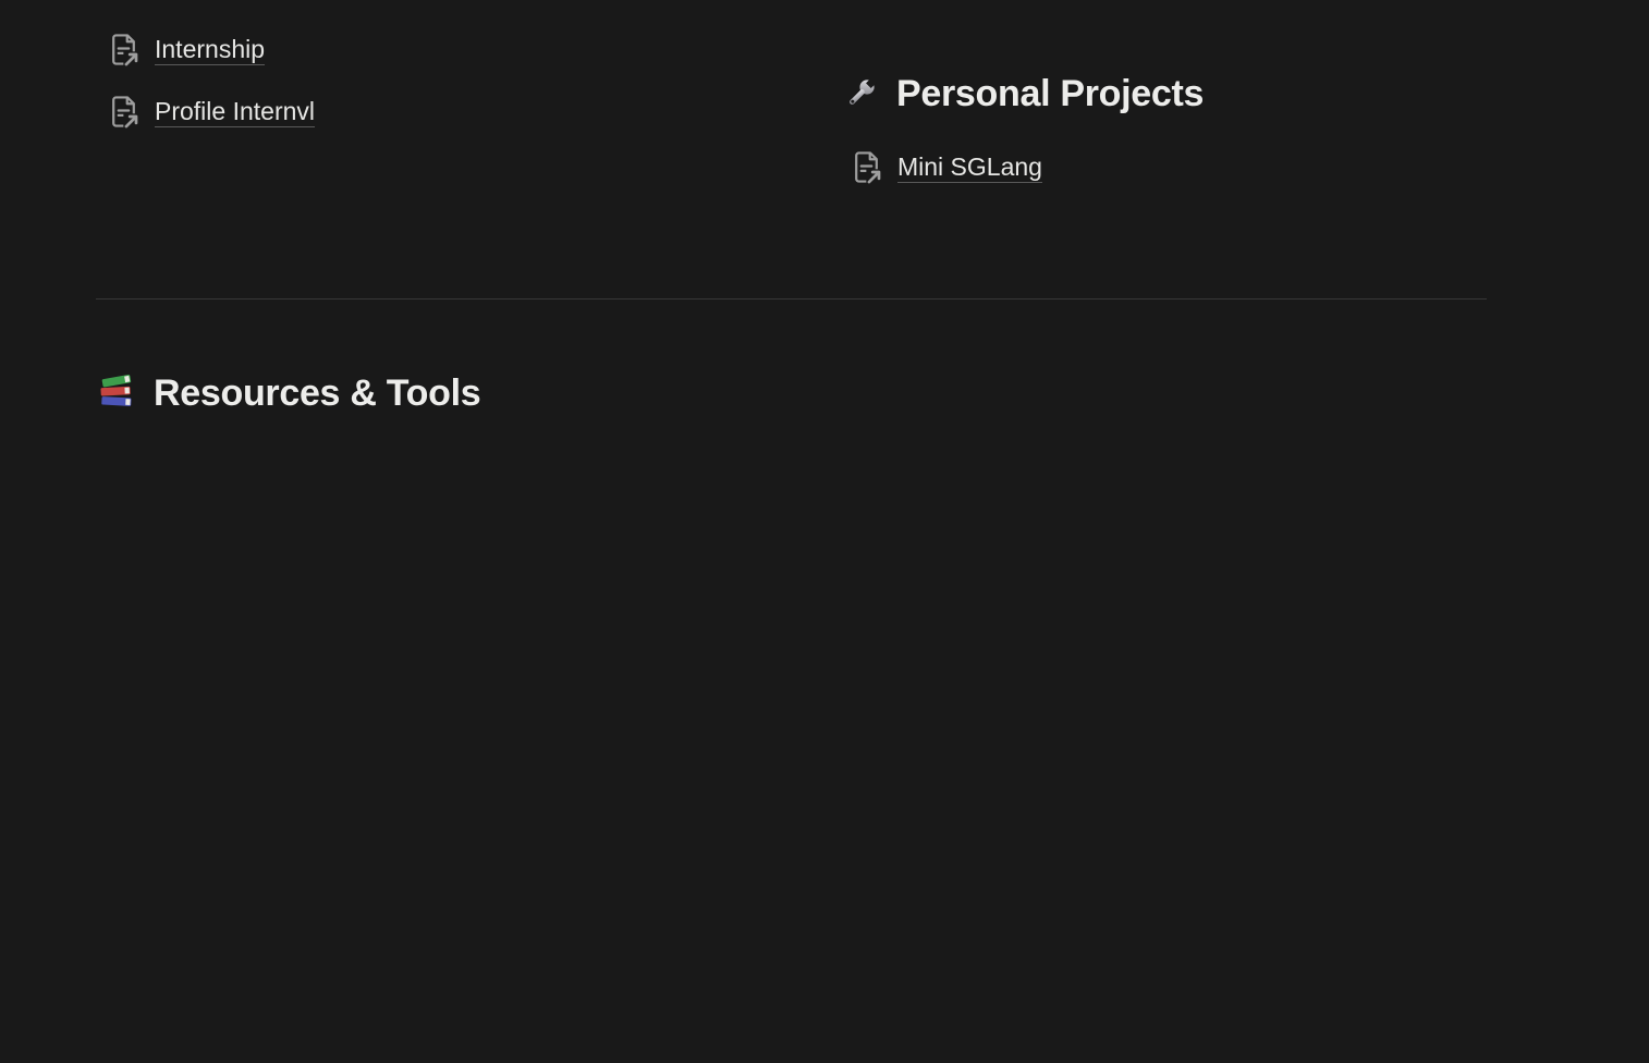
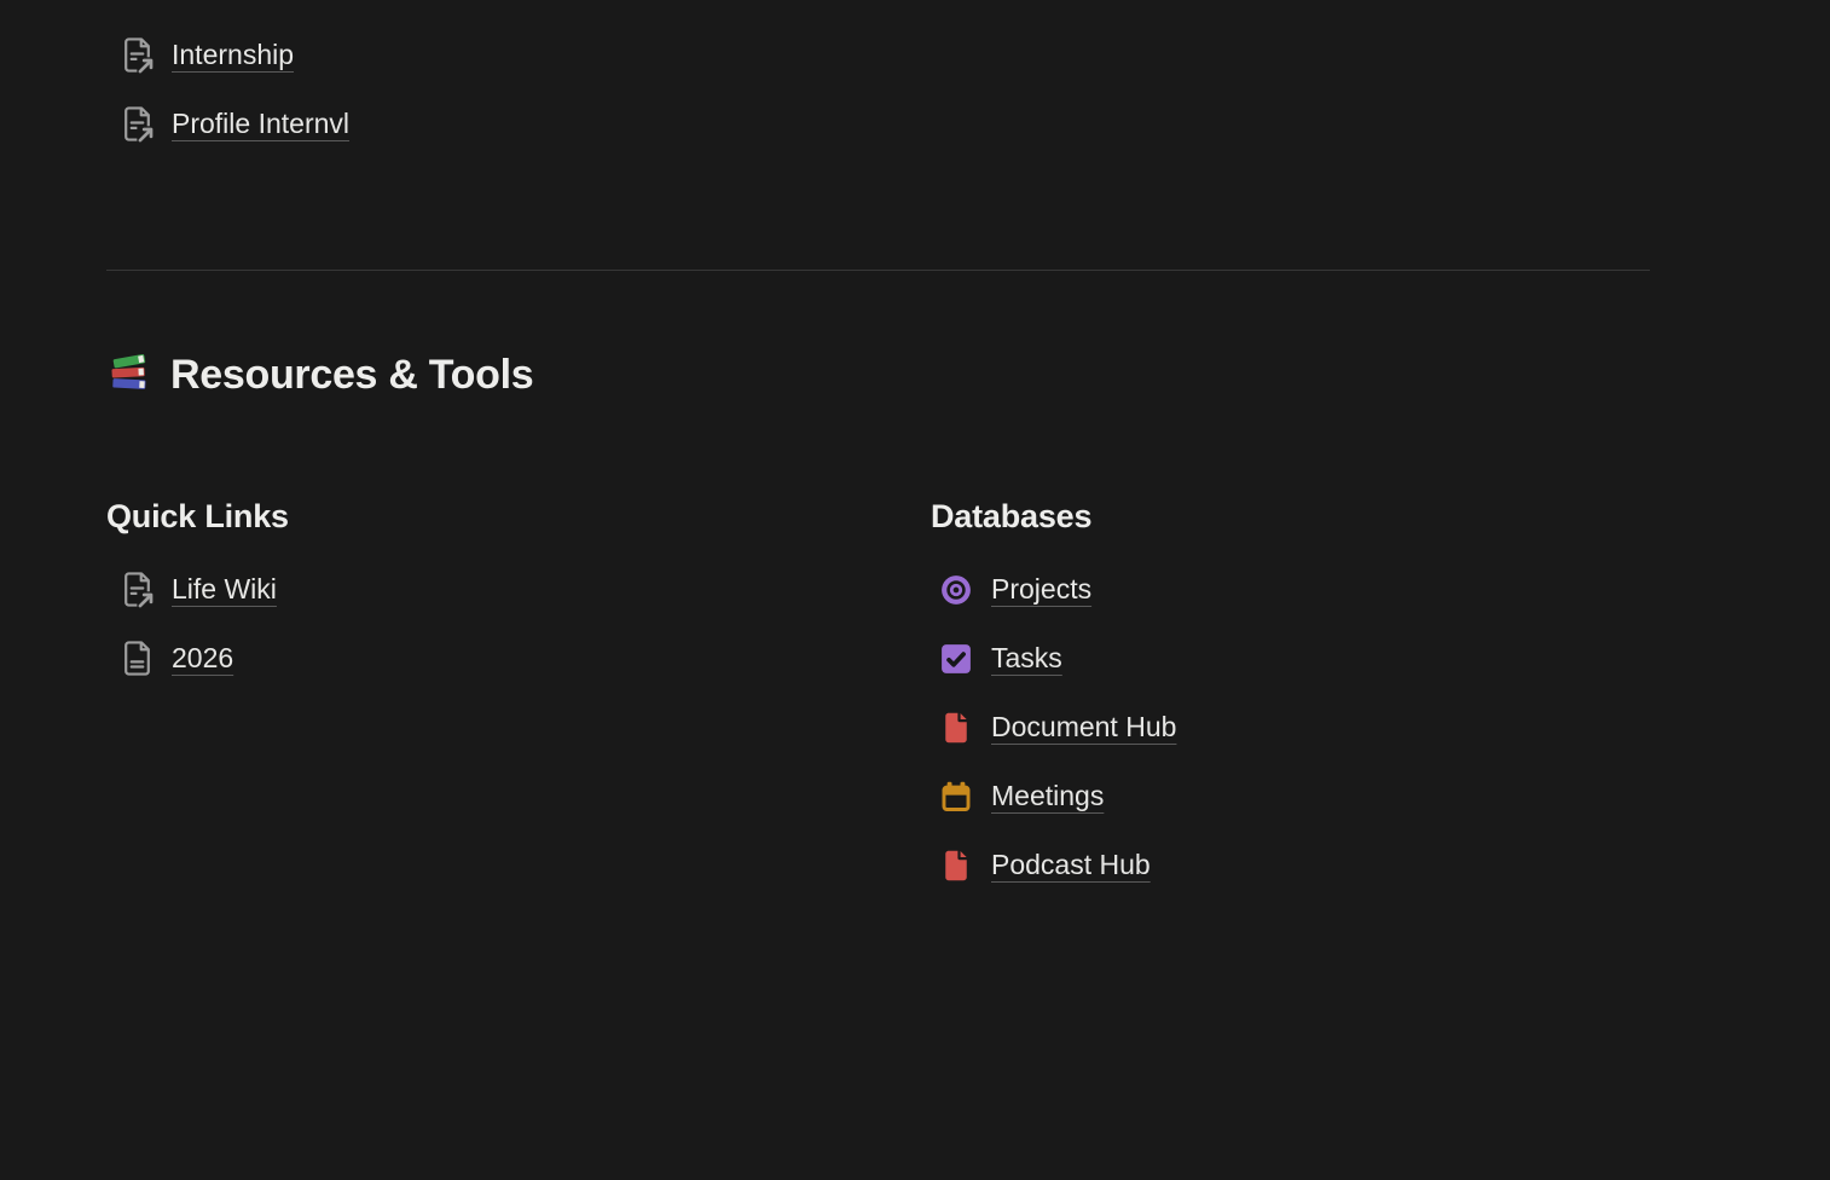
  Internship
  Profile Internvl
- Personal Projects
- Mini SGLang
  Resources & Tools
+ Quick Links
+ Life Wiki
+ 2026
+ Databases
+ Projects
+ Tasks
+ Document Hub
+ Meetings
+ Podcast Hub
